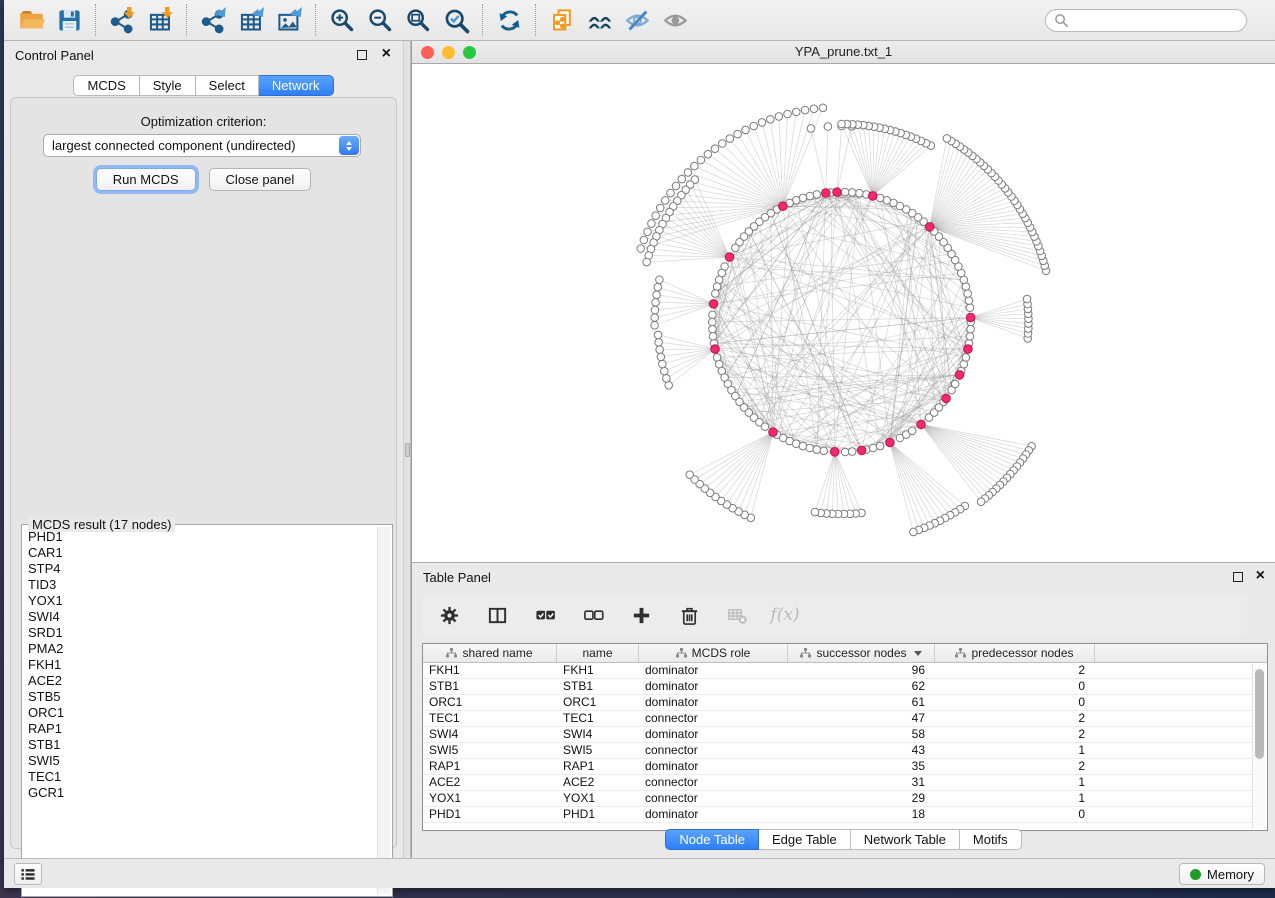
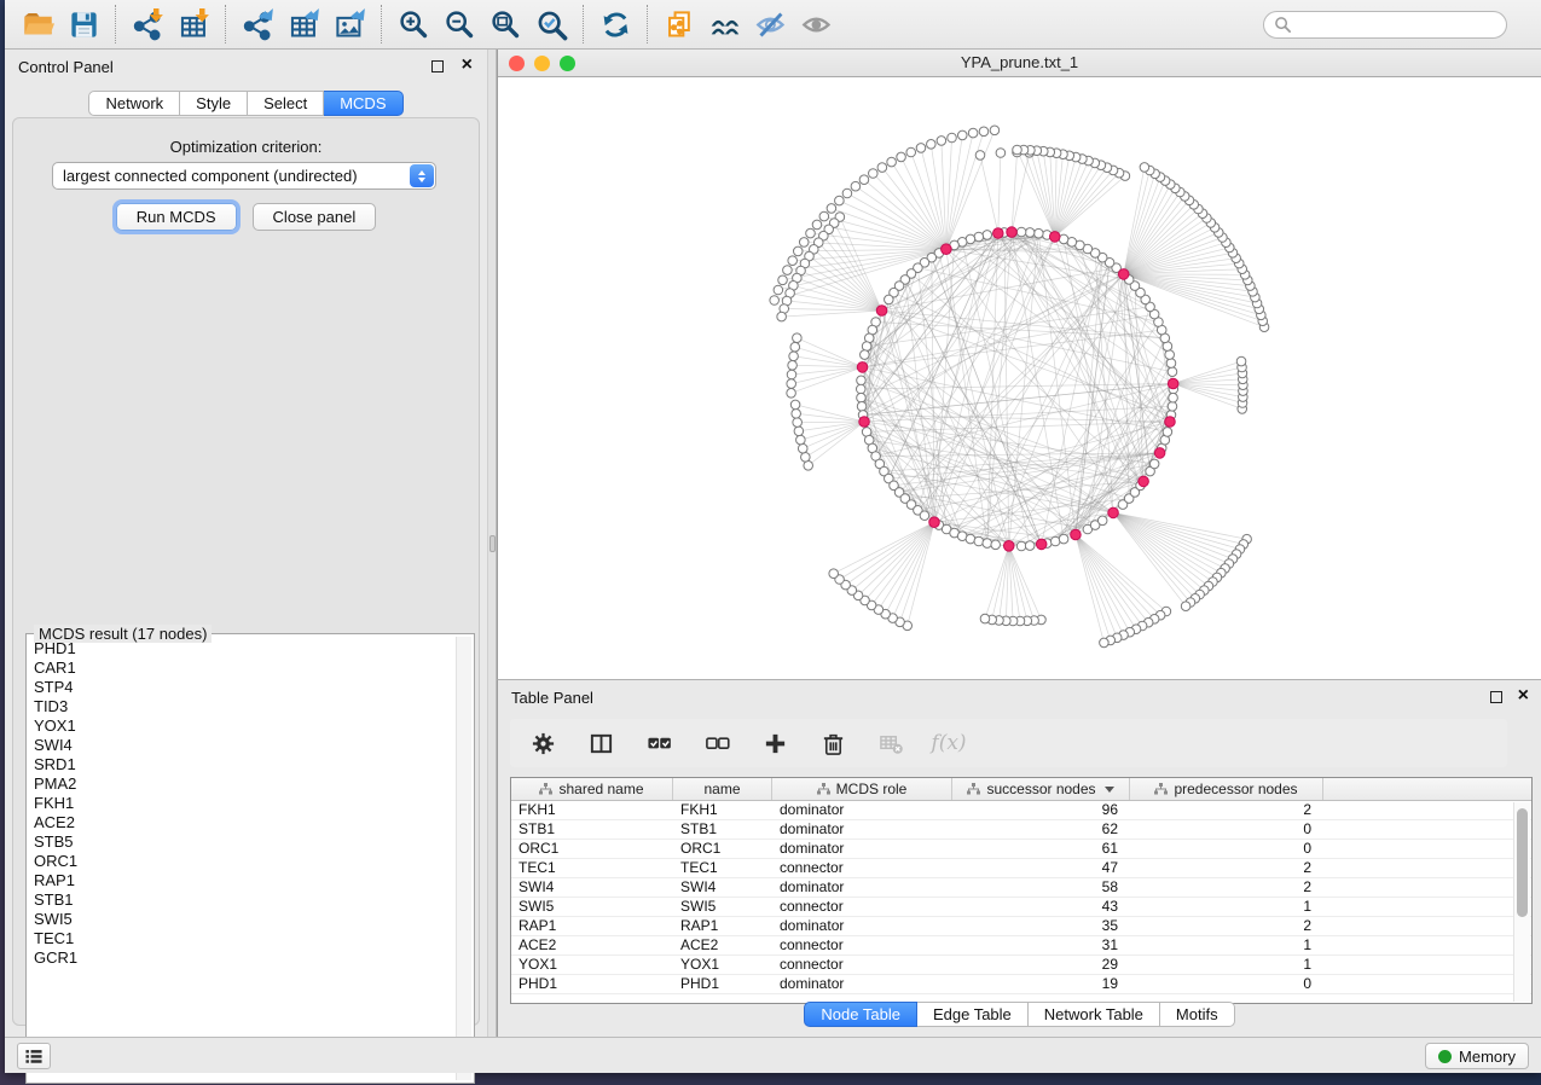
  Control Panel
  ×
- MCDS
+ Network
  Style
  Select
- Network
+ MCDS
  Optimization criterion:
  largest connected component (undirected)
  Run MCDS
  Close panel
  MCDS result (17 nodes)
  PHD1
  CAR1
  STP4
  TID3
  YOX1
  SWI4
  SRD1
  PMA2
  FKH1
  ACE2
  STB5
  ORC1
  RAP1
  STB1
  SWI5
  TEC1
  GCR1
  YPA_prune.txt_1
  Table Panel
  ×
  f(x)
  shared name
  name
  MCDS role
  successor nodes
  predecessor nodes
  FKH1
  FKH1
  dominator
  96
  2
  STB1
  STB1
  dominator
  62
  0
  ORC1
  ORC1
  dominator
  61
  0
  TEC1
  TEC1
  connector
  47
  2
  SWI4
  SWI4
  dominator
  58
  2
  SWI5
  SWI5
  connector
  43
  1
  RAP1
  RAP1
  dominator
  35
  2
  ACE2
  ACE2
  connector
  31
  1
  YOX1
  YOX1
  connector
  29
  1
  PHD1
  PHD1
  dominator
- 18
+ 19
  0
  Node Table
  Edge Table
  Network Table
  Motifs
  Memory
